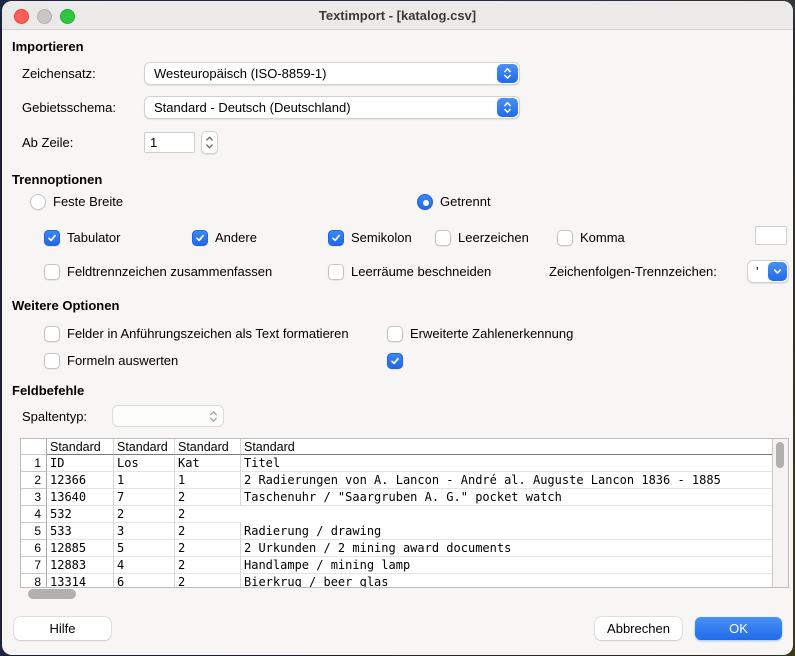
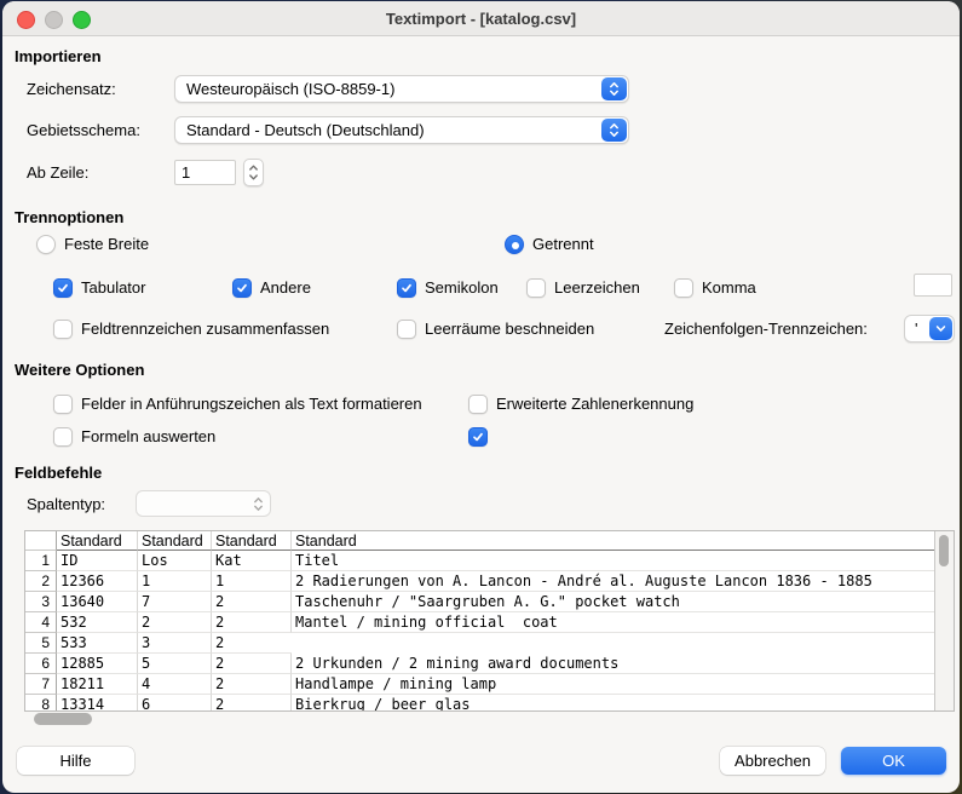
  Textimport - [katalog.csv]
  Importieren
  Zeichensatz:
  Westeuropäisch (ISO-8859-1)
  Gebietsschema:
  Standard - Deutsch (Deutschland)
  Ab Zeile:
  1
  Trennoptionen
  Feste Breite
  Getrennt
  Tabulator
  Andere
  Semikolon
  Leerzeichen
  Komma
  Feldtrennzeichen zusammenfassen
  Leerräume beschneiden
  Zeichenfolgen-Trennzeichen:
  '
  Weitere Optionen
  Felder in Anführungszeichen als Text formatieren
  Erweiterte Zahlenerkennung
  Formeln auswerten
  Feldbefehle
  Spaltentyp:
  Standard
  Standard
  Standard
  Standard
  1
  ID
  Los
  Kat
  Titel
  2
  12366
  1
  1
  2 Radierungen von A. Lancon - André al. Auguste Lancon 1836 - 1885
  3
  13640
  7
  2
  Taschenuhr / "Saargruben A. G." pocket watch
  4
  532
  2
  2
+ Mantel / mining official coat
  5
  533
  3
  2
- Radierung / drawing
  6
  12885
  5
  2
  2 Urkunden / 2 mining award documents
  7
- 12883
+ 18211
  4
  2
  Handlampe / mining lamp
  8
  13314
  6
  2
  Bierkrug / beer glas
  Hilfe
  Abbrechen
  OK
